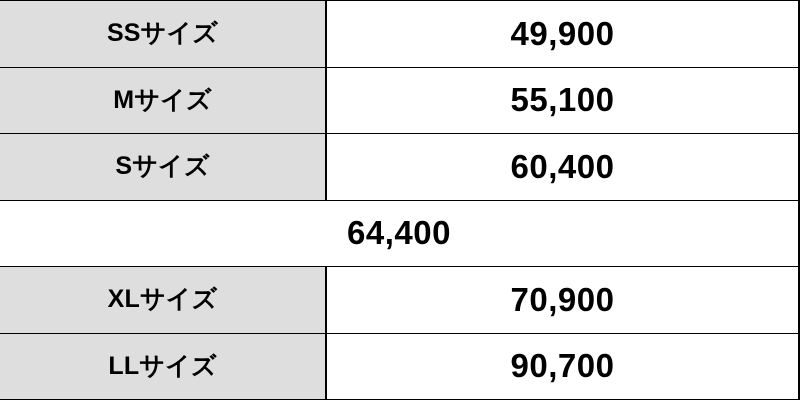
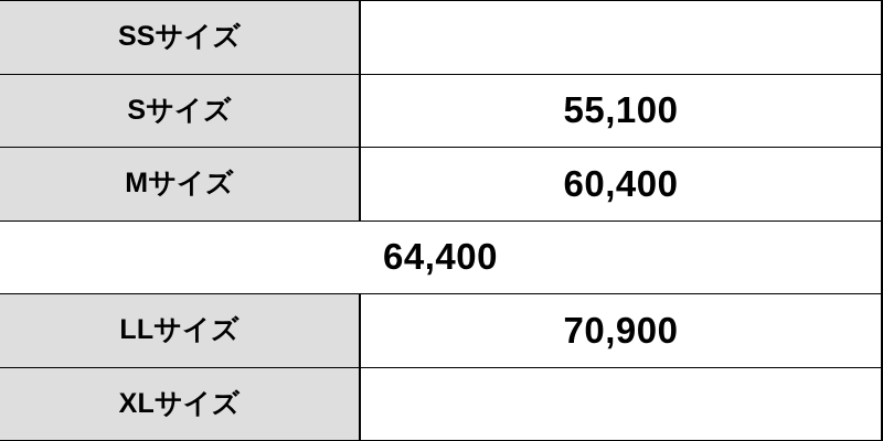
  SSサイズ
- 49,900
- Mサイズ
+ Sサイズ
  55,100
- Sサイズ
+ Mサイズ
  60,400
  64,400
- XLサイズ
+ LLサイズ
  70,900
- LLサイズ
+ XLサイズ
- 90,700
